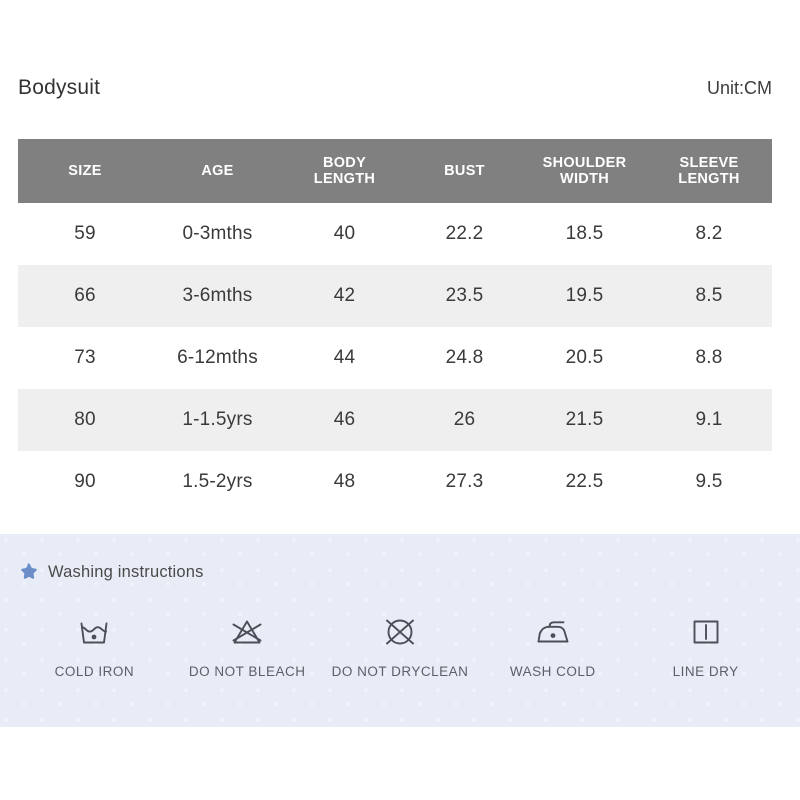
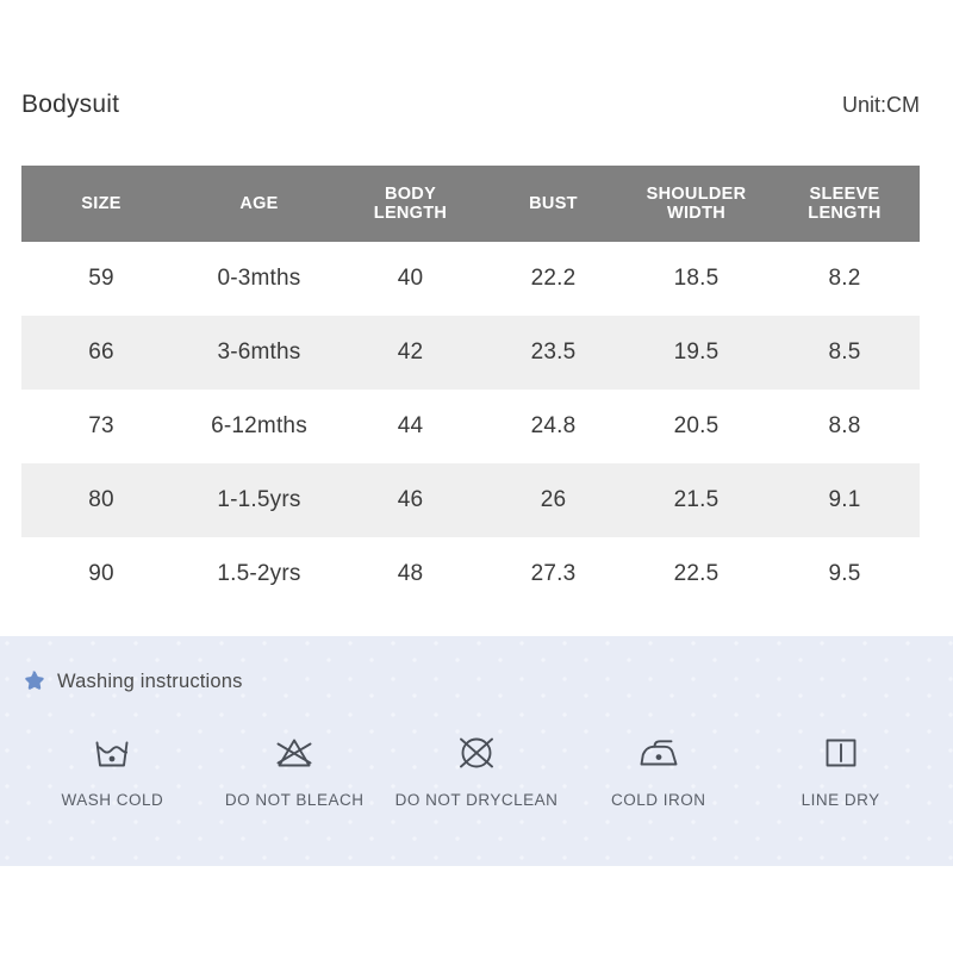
  Bodysuit
  Unit:CM
  SIZE	AGE	BODY LENGTH	BUST	SHOULDER WIDTH	SLEEVE LENGTH
  59	0-3mths	40	22.2	18.5	8.2
  66	3-6mths	42	23.5	19.5	8.5
  73	6-12mths	44	24.8	20.5	8.8
  80	1-1.5yrs	46	26	21.5	9.1
  90	1.5-2yrs	48	27.3	22.5	9.5
  Washing instructions
- COLD IRON
+ WASH COLD
  DO NOT BLEACH
  DO NOT DRYCLEAN
- WASH COLD
+ COLD IRON
  LINE DRY
